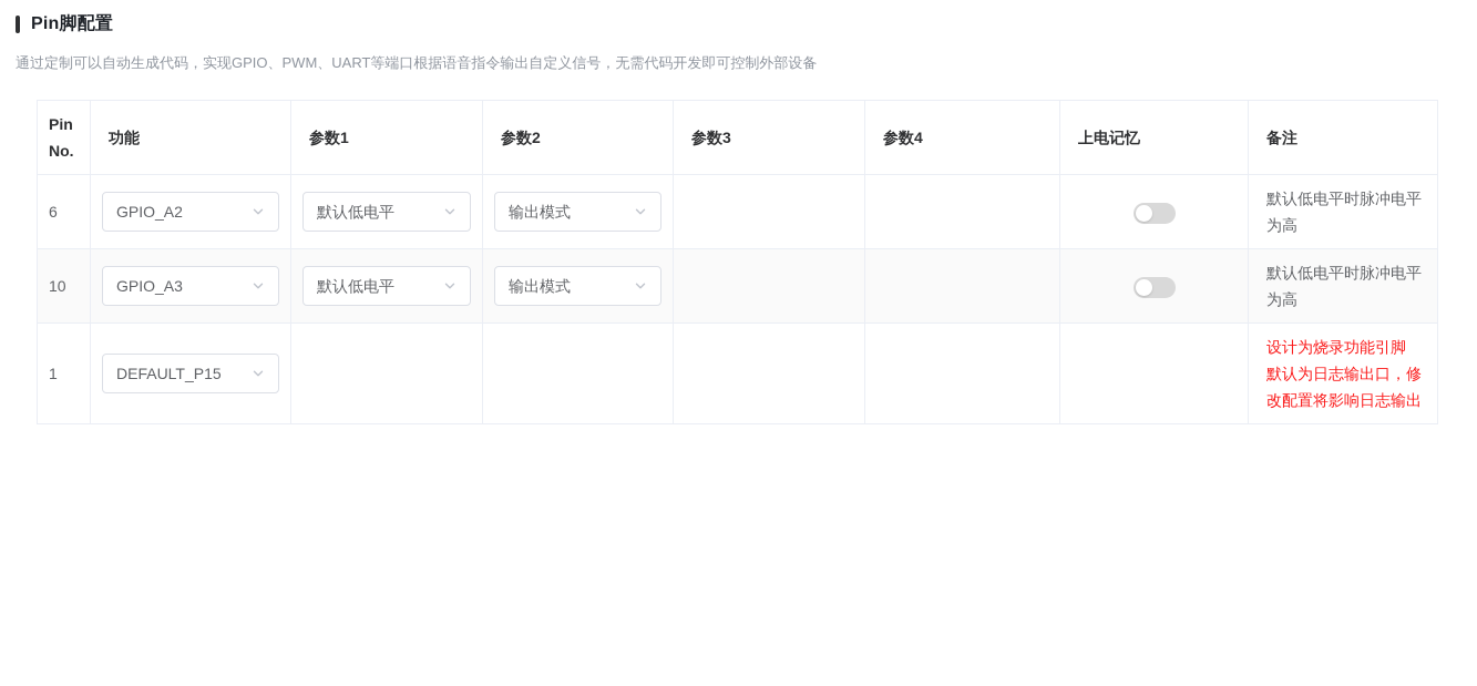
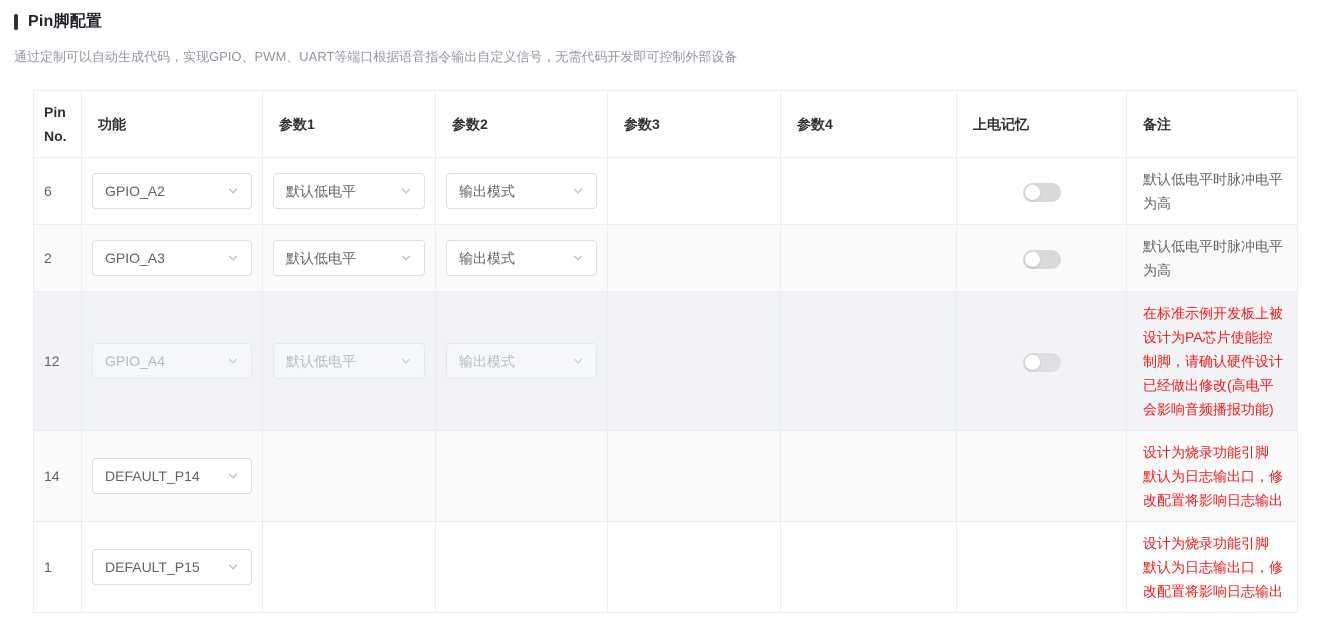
  Pin脚配置
  通过定制可以自动生成代码，实现GPIO、PWM、UART等端口根据语音指令输出自定义信号，无需代码开发即可控制外部设备
  Pin No.	功能	参数1	参数2	参数3	参数4	上电记忆	备注
  6	GPIO_A2	默认低电平	输出模式				默认低电平时脉冲电平为高
- 10	GPIO_A3	默认低电平	输出模式				默认低电平时脉冲电平为高
+ 2	GPIO_A3	默认低电平	输出模式				默认低电平时脉冲电平为高
+ 12	GPIO_A4	默认低电平	输出模式				在标准示例开发板上被设计为PA芯片使能控制脚，请确认硬件设计已经做出修改(高电平会影响音频播报功能)
+ 14	DEFAULT_P14						设计为烧录功能引脚默认为日志输出口，修改配置将影响日志输出
  1	DEFAULT_P15						设计为烧录功能引脚默认为日志输出口，修改配置将影响日志输出
